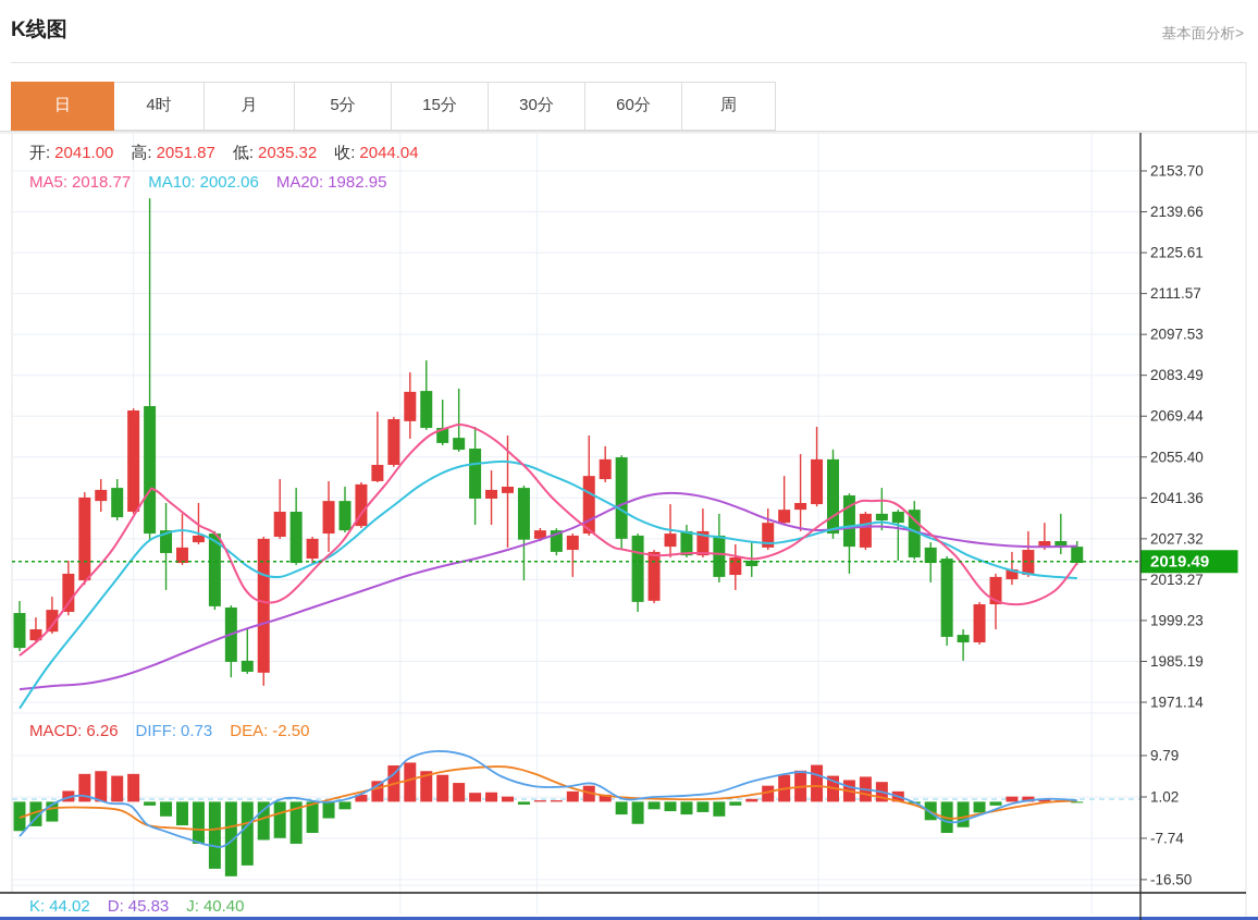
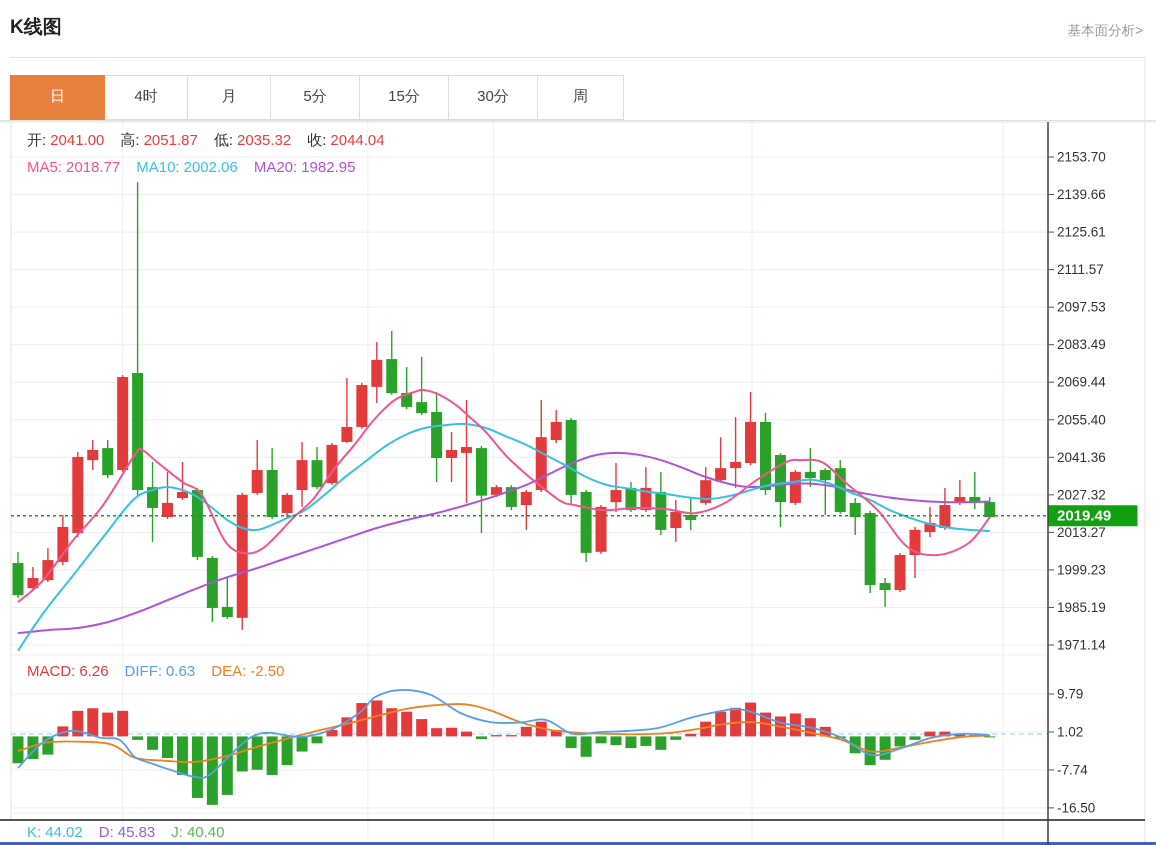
  K线图
  基本面分析>
  日
  4时
  月
  5分
  15分
  30分
- 60分
  周
  2153.70
  2139.66
  2125.61
  2111.57
  2097.53
  2083.49
  2069.44
  2055.40
  2041.36
  2027.32
  2013.27
  1999.23
  1985.19
  1971.14
  9.79
  1.02
  -7.74
  -16.50
  2019.49
  开: 2041.00 高: 2051.87 低: 2035.32 收: 2044.04
  MA5: 2018.77 MA10: 2002.06 MA20: 1982.95
- MACD: 6.26 DIFF: 0.73 DEA: -2.50
+ MACD: 6.26 DIFF: 0.63 DEA: -2.50
  K: 44.02 D: 45.83 J: 40.40
